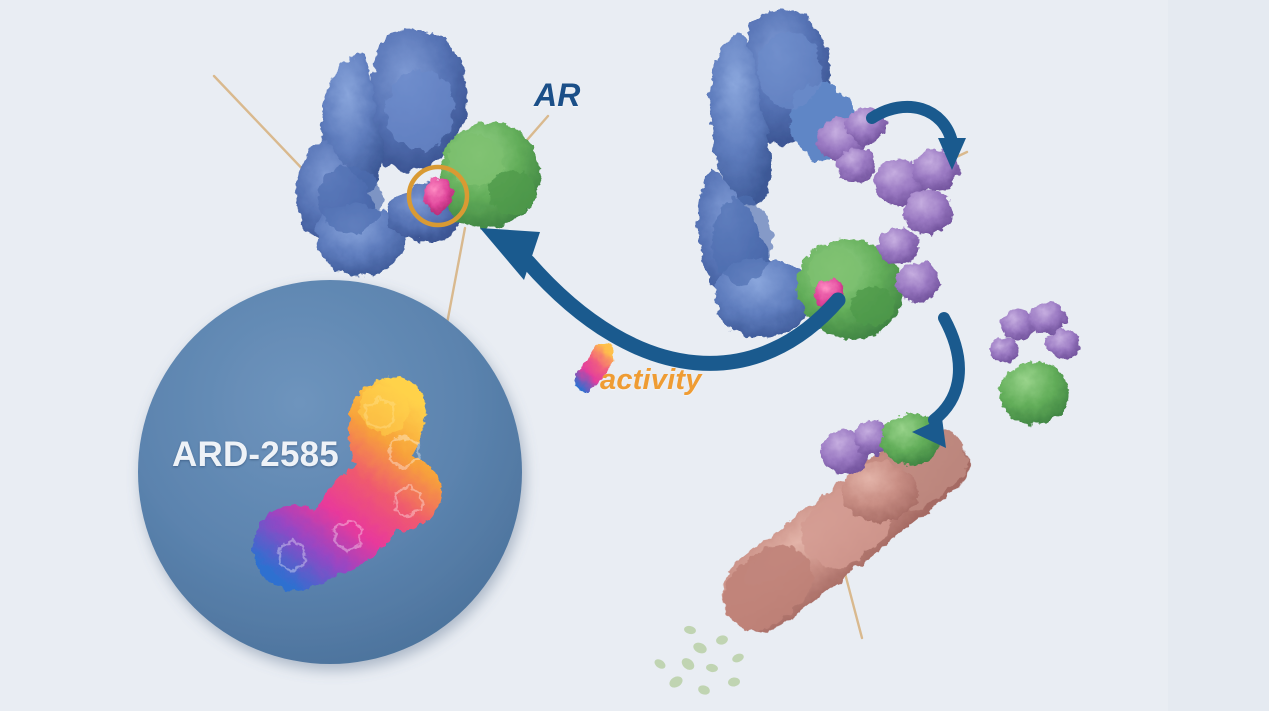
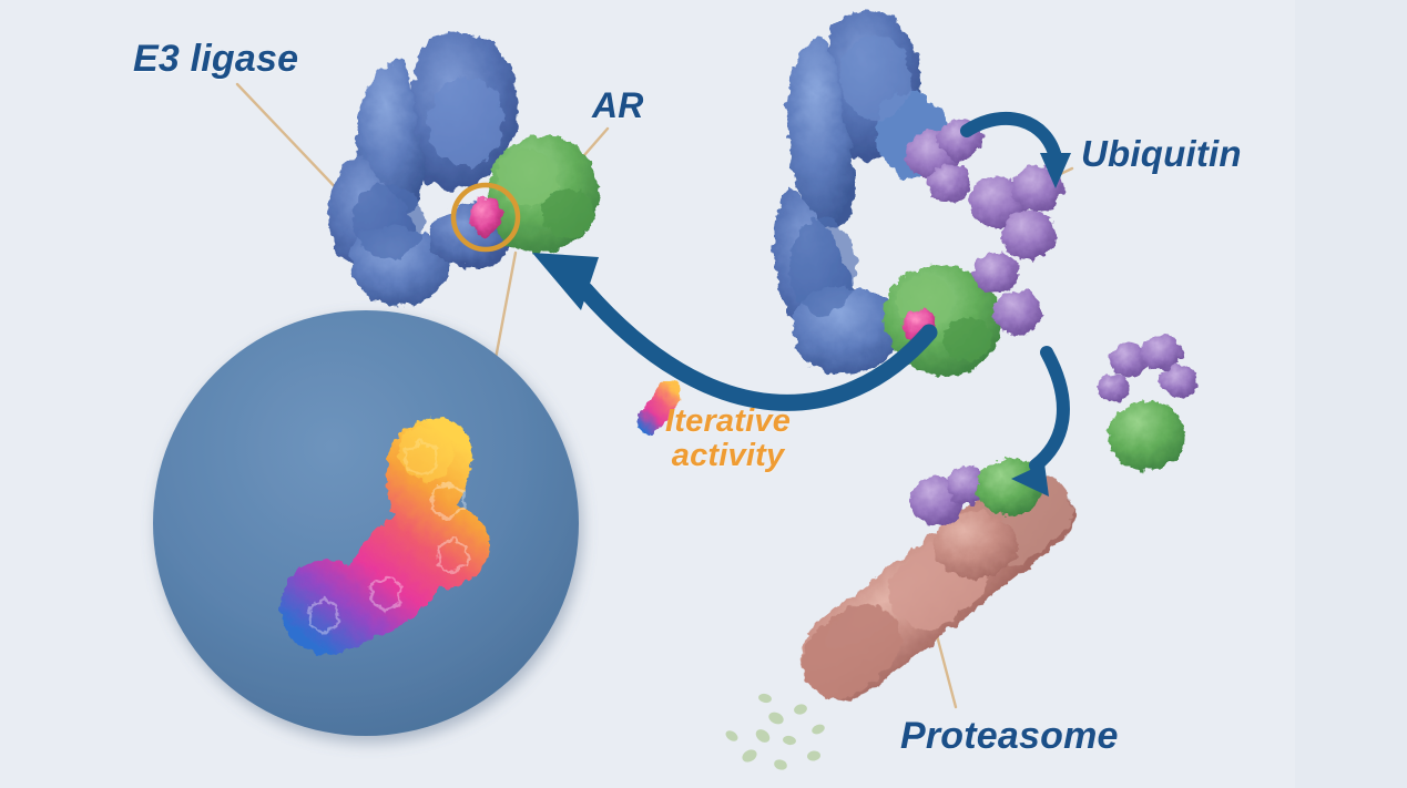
+ E3 ligase
  AR
+ Ubiquitin
+ Proteasome
+ Iterative
  activity
- ARD-2585
